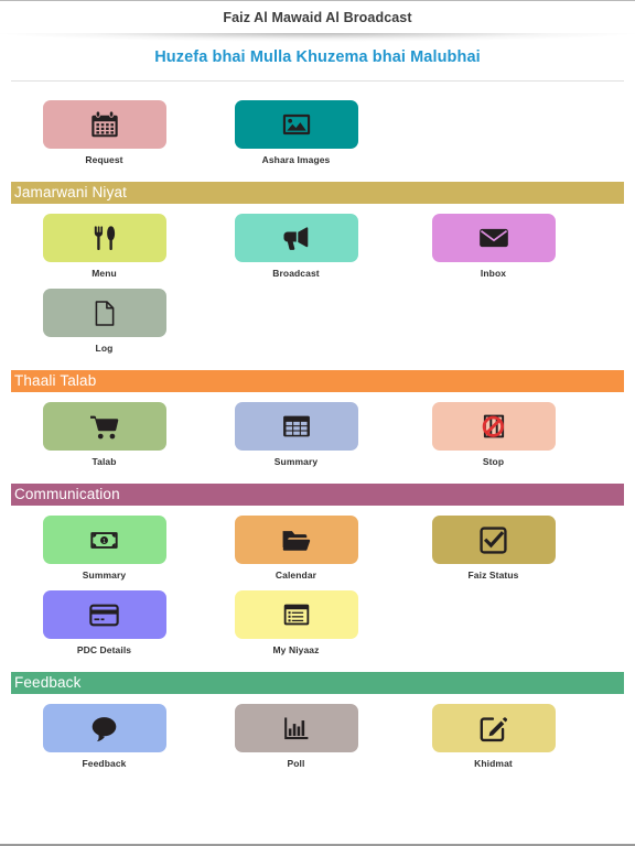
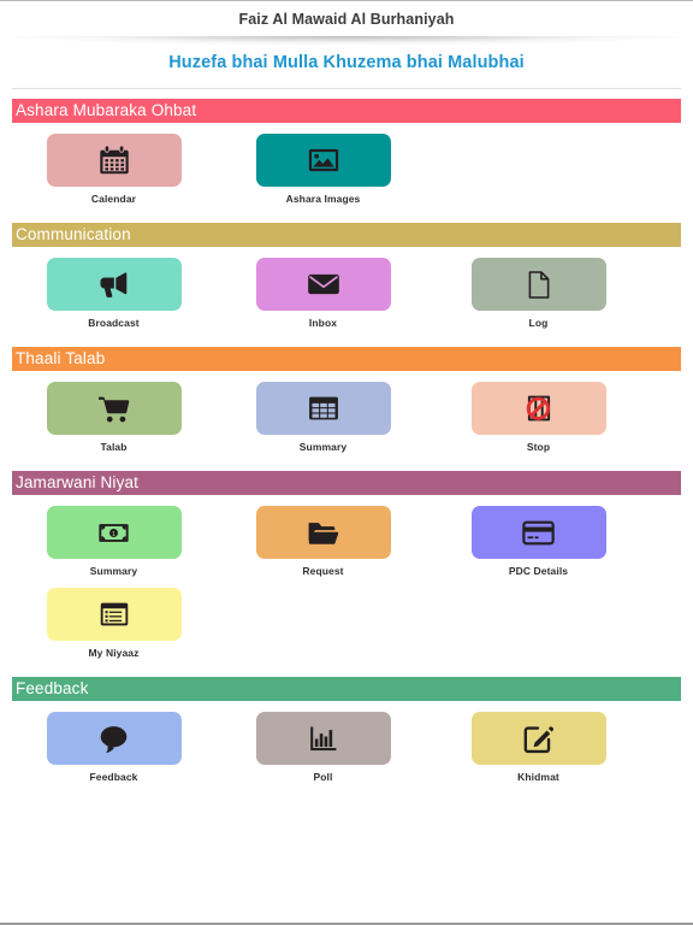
- Faiz Al Mawaid Al Broadcast
+ Faiz Al Mawaid Al Burhaniyah
  Huzefa bhai Mulla Khuzema bhai Malubhai
+ Ashara Mubaraka Ohbat
- Request
+ Calendar
  Ashara Images
- Jamarwani Niyat
+ Communication
- Menu
  Broadcast
  Inbox
  Log
  Thaali Talab
  Talab
  Summary
  Stop
- Communication
+ Jamarwani Niyat
  Summary
- Calendar
+ Request
- Faiz Status
  PDC Details
  My Niyaaz
  Feedback
  Feedback
  Poll
  Khidmat
